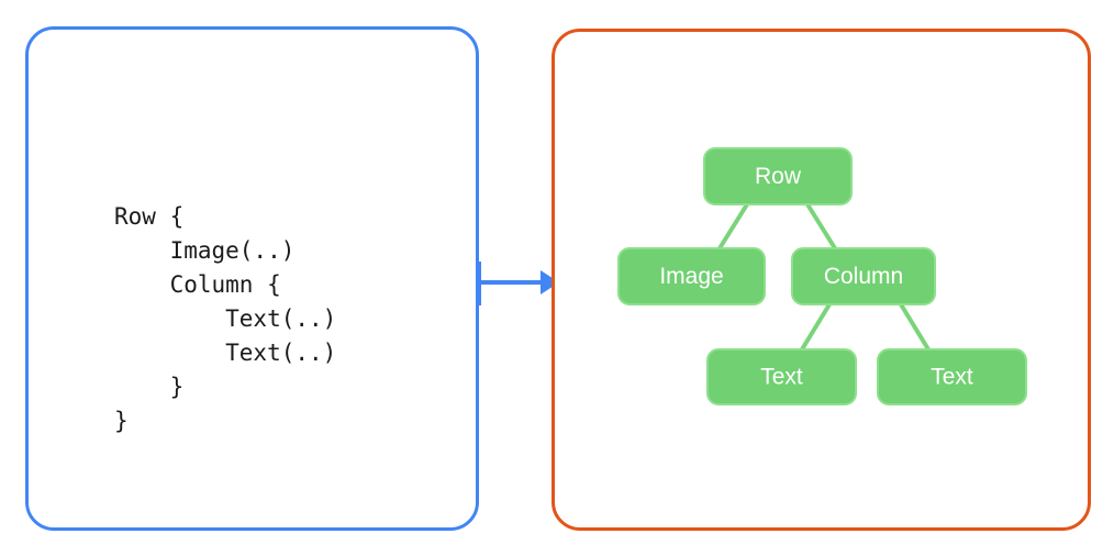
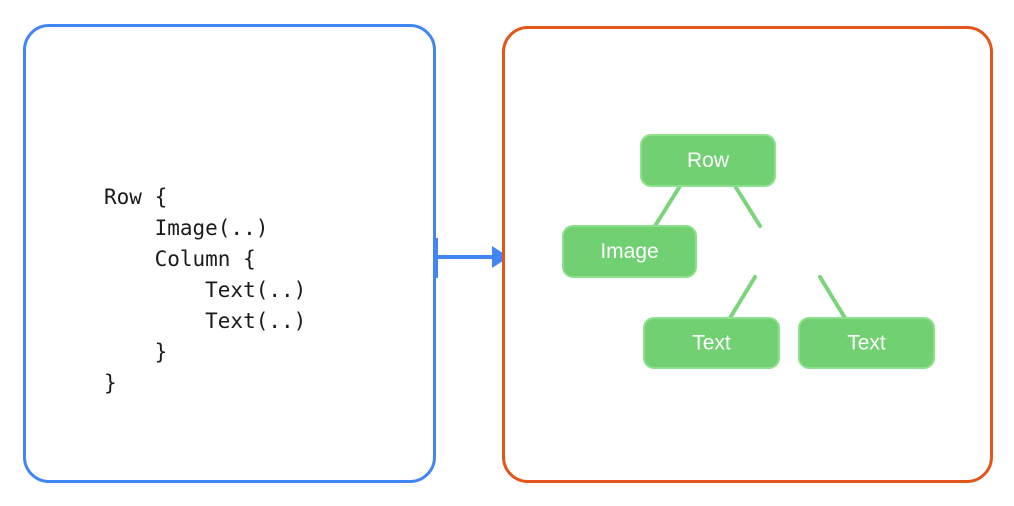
  Row {
  Image(..)
  Column {
  Text(..)
  Text(..)
  }
  }
  Row
  Image
- Column
  Text
  Text
